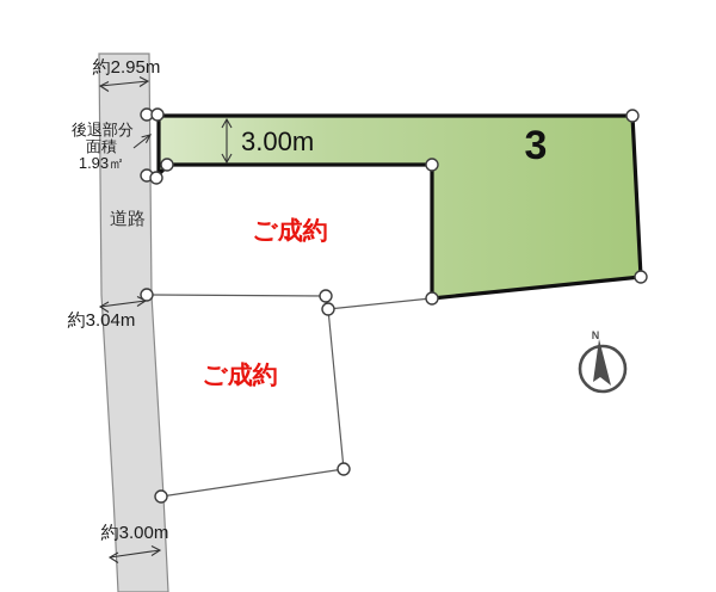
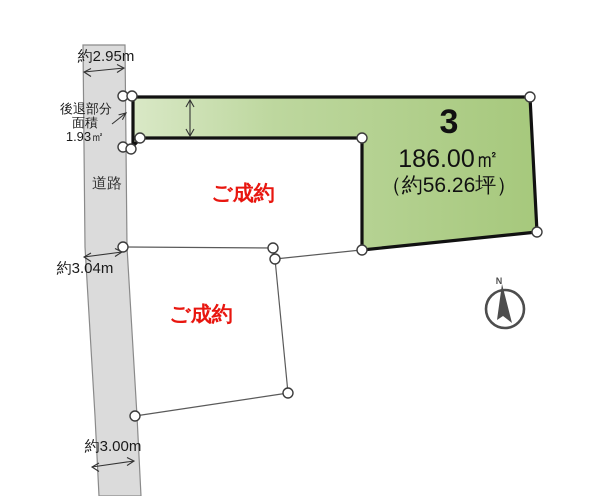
  約2.95m
  後退部分
  面積
  1.93㎡
  道路
  約3.04m
  約3.00m
- 3.00m
  3
+ 186.00㎡
+ （約56.26坪）
  ご成約
  ご成約
  N
